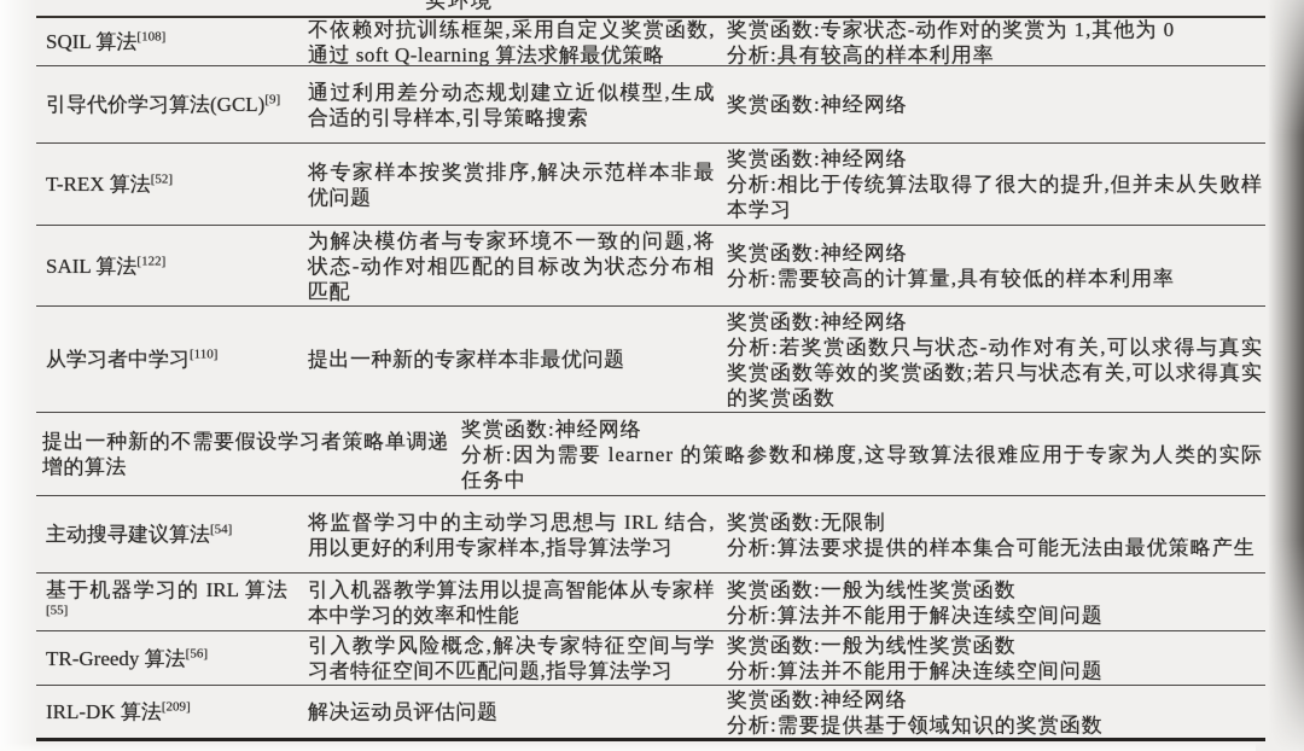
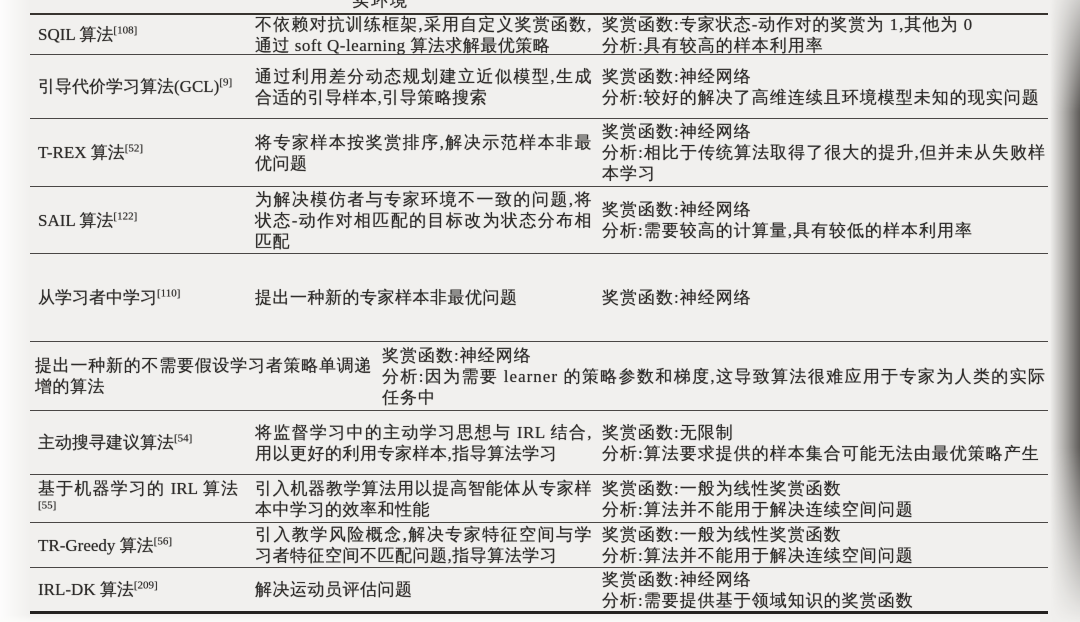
  实环境
  SQIL 算法[108]
  不依赖对抗训练框架,采用自定义奖赏函数,通过 soft Q-learning 算法求解最优策略
  奖赏函数:专家状态-动作对的奖赏为 1,其他为 0
  分析:具有较高的样本利用率
  引导代价学习算法(GCL)[9]
  通过利用差分动态规划建立近似模型,生成合适的引导样本,引导策略搜索
  奖赏函数:神经网络
+ 分析:较好的解决了高维连续且环境模型未知的现实问题
  T-REX 算法[52]
  将专家样本按奖赏排序,解决示范样本非最优问题
  奖赏函数:神经网络
  分析:相比于传统算法取得了很大的提升,但并未从失败样本学习
  SAIL 算法[122]
  为解决模仿者与专家环境不一致的问题,将状态-动作对相匹配的目标改为状态分布相匹配
  奖赏函数:神经网络
  分析:需要较高的计算量,具有较低的样本利用率
  从学习者中学习[110]
  提出一种新的专家样本非最优问题
  奖赏函数:神经网络
- 分析:若奖赏函数只与状态-动作对有关,可以求得与真实奖赏函数等效的奖赏函数;若只与状态有关,可以求得真实的奖赏函数
  提出一种新的不需要假设学习者策略单调递增的算法
  奖赏函数:神经网络
  分析:因为需要 learner 的策略参数和梯度,这导致算法很难应用于专家为人类的实际任务中
  主动搜寻建议算法[54]
  将监督学习中的主动学习思想与 IRL 结合,用以更好的利用专家样本,指导算法学习
  奖赏函数:无限制
  分析:算法要求提供的样本集合可能无法由最优策略产生
  基于机器学习的 IRL 算法[55]
  引入机器教学算法用以提高智能体从专家样本中学习的效率和性能
  奖赏函数:一般为线性奖赏函数
  分析:算法并不能用于解决连续空间问题
  TR-Greedy 算法[56]
  引入教学风险概念,解决专家特征空间与学习者特征空间不匹配问题,指导算法学习
  奖赏函数:一般为线性奖赏函数
  分析:算法并不能用于解决连续空间问题
  IRL-DK 算法[209]
  解决运动员评估问题
  奖赏函数:神经网络
  分析:需要提供基于领域知识的奖赏函数
